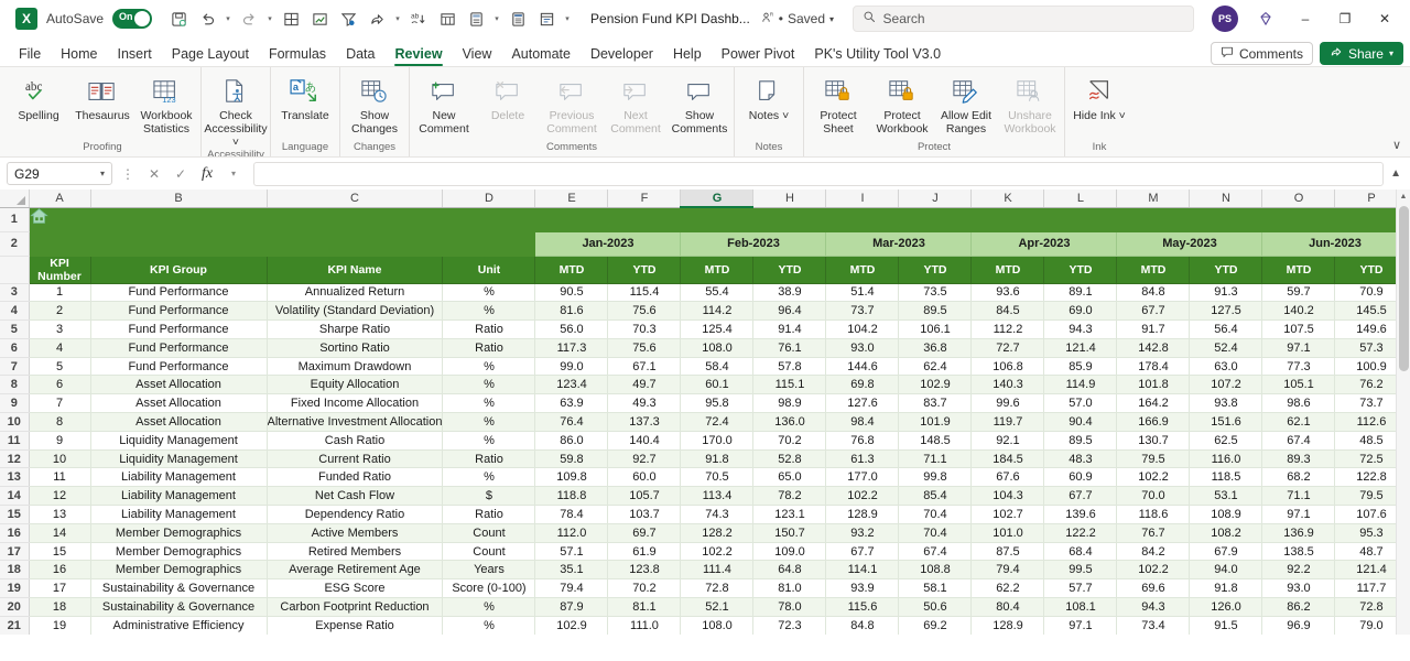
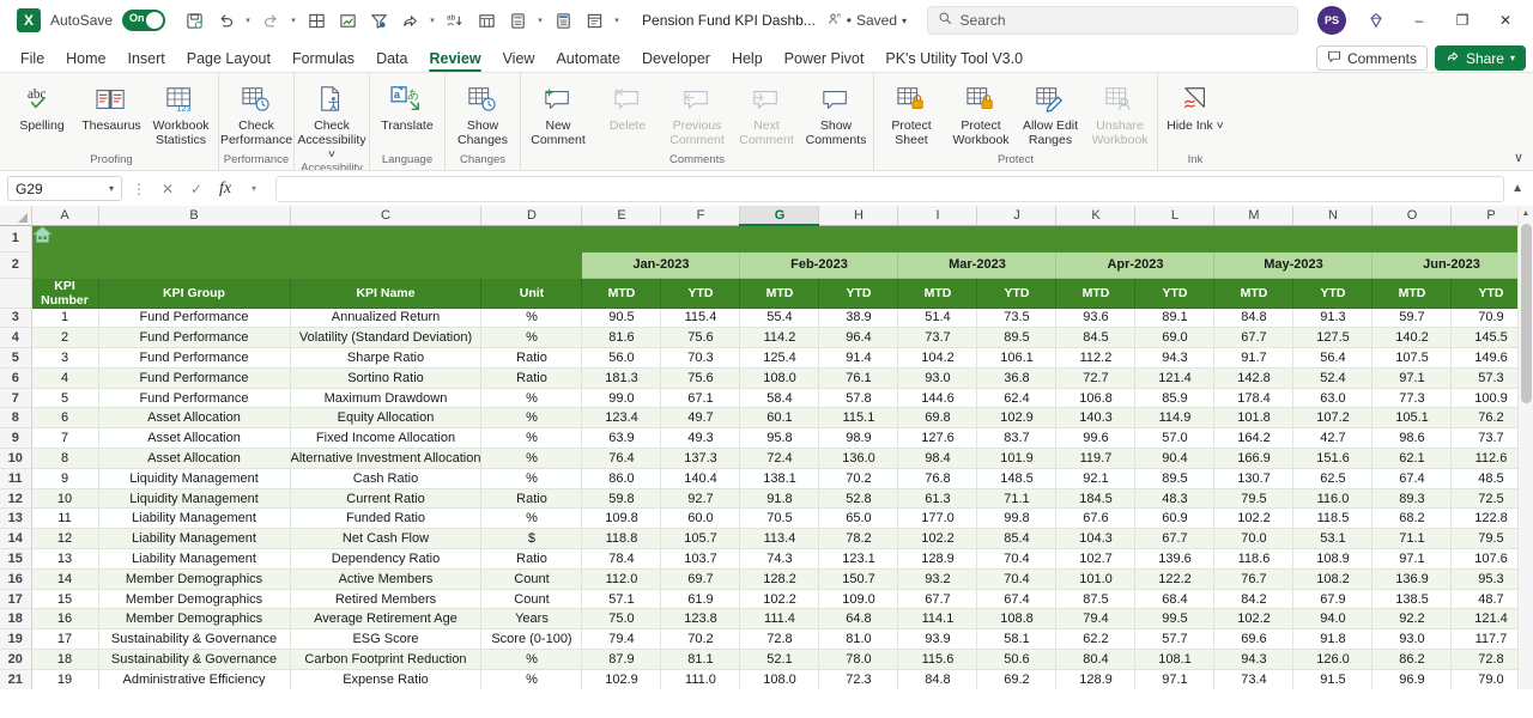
  X
  AutoSave
  On
  Pension Fund KPI Dashb...
  •
  Saved
  ▾
  Search
  PS
  –
  ❐
  ✕
  File
  Home
  Insert
  Page Layout
  Formulas
  Data
  Review
  View
  Automate
  Developer
  Help
  Power Pivot
  PK's Utility Tool V3.0
  Comments
  Share
  ▾
  abc
  Spelling
  Thesaurus
  123
  Workbook Statistics
  Proofing
+ Check Performance
+ Performance
  Check Accessibility ˅
  Accessibility
  a
  あ
  Translate
  Language
  Show Changes
  Changes
  New Comment
  Delete
  Previous Comment
  Next Comment
  Show Comments
  Comments
- Notes ˅
- Notes
  Protect Sheet
  Protect Workbook
  Allow Edit Ranges
  Unshare Workbook
  Protect
  Hide Ink ˅
  Ink
  ∨
  G29
  ▾
  ⋮
  ✕
  ✓
  fx
  ▾
  ▲
  	A	B	C	D	E	F	G	H	I	J	K	L	M	N	O	P
  1
  2					Jan-2023	Feb-2023	Mar-2023	Apr-2023	May-2023	Jun-2023
  	KPI Number	KPI Group	KPI Name	Unit	MTD	YTD	MTD	YTD	MTD	YTD	MTD	YTD	MTD	YTD	MTD	YTD
  3	1	Fund Performance	Annualized Return	%	90.5	115.4	55.4	38.9	51.4	73.5	93.6	89.1	84.8	91.3	59.7	70.9
  4	2	Fund Performance	Volatility (Standard Deviation)	%	81.6	75.6	114.2	96.4	73.7	89.5	84.5	69.0	67.7	127.5	140.2	145.5
  5	3	Fund Performance	Sharpe Ratio	Ratio	56.0	70.3	125.4	91.4	104.2	106.1	112.2	94.3	91.7	56.4	107.5	149.6
- 6	4	Fund Performance	Sortino Ratio	Ratio	117.3	75.6	108.0	76.1	93.0	36.8	72.7	121.4	142.8	52.4	97.1	57.3
+ 6	4	Fund Performance	Sortino Ratio	Ratio	181.3	75.6	108.0	76.1	93.0	36.8	72.7	121.4	142.8	52.4	97.1	57.3
  7	5	Fund Performance	Maximum Drawdown	%	99.0	67.1	58.4	57.8	144.6	62.4	106.8	85.9	178.4	63.0	77.3	100.9
  8	6	Asset Allocation	Equity Allocation	%	123.4	49.7	60.1	115.1	69.8	102.9	140.3	114.9	101.8	107.2	105.1	76.2
- 9	7	Asset Allocation	Fixed Income Allocation	%	63.9	49.3	95.8	98.9	127.6	83.7	99.6	57.0	164.2	93.8	98.6	73.7
+ 9	7	Asset Allocation	Fixed Income Allocation	%	63.9	49.3	95.8	98.9	127.6	83.7	99.6	57.0	164.2	42.7	98.6	73.7
  10	8	Asset Allocation	Alternative Investment Allocation	%	76.4	137.3	72.4	136.0	98.4	101.9	119.7	90.4	166.9	151.6	62.1	112.6
- 11	9	Liquidity Management	Cash Ratio	%	86.0	140.4	170.0	70.2	76.8	148.5	92.1	89.5	130.7	62.5	67.4	48.5
+ 11	9	Liquidity Management	Cash Ratio	%	86.0	140.4	138.1	70.2	76.8	148.5	92.1	89.5	130.7	62.5	67.4	48.5
  12	10	Liquidity Management	Current Ratio	Ratio	59.8	92.7	91.8	52.8	61.3	71.1	184.5	48.3	79.5	116.0	89.3	72.5
  13	11	Liability Management	Funded Ratio	%	109.8	60.0	70.5	65.0	177.0	99.8	67.6	60.9	102.2	118.5	68.2	122.8
  14	12	Liability Management	Net Cash Flow	$	118.8	105.7	113.4	78.2	102.2	85.4	104.3	67.7	70.0	53.1	71.1	79.5
  15	13	Liability Management	Dependency Ratio	Ratio	78.4	103.7	74.3	123.1	128.9	70.4	102.7	139.6	118.6	108.9	97.1	107.6
  16	14	Member Demographics	Active Members	Count	112.0	69.7	128.2	150.7	93.2	70.4	101.0	122.2	76.7	108.2	136.9	95.3
  17	15	Member Demographics	Retired Members	Count	57.1	61.9	102.2	109.0	67.7	67.4	87.5	68.4	84.2	67.9	138.5	48.7
- 18	16	Member Demographics	Average Retirement Age	Years	35.1	123.8	111.4	64.8	114.1	108.8	79.4	99.5	102.2	94.0	92.2	121.4
+ 18	16	Member Demographics	Average Retirement Age	Years	75.0	123.8	111.4	64.8	114.1	108.8	79.4	99.5	102.2	94.0	92.2	121.4
  19	17	Sustainability & Governance	ESG Score	Score (0-100)	79.4	70.2	72.8	81.0	93.9	58.1	62.2	57.7	69.6	91.8	93.0	117.7
  20	18	Sustainability & Governance	Carbon Footprint Reduction	%	87.9	81.1	52.1	78.0	115.6	50.6	80.4	108.1	94.3	126.0	86.2	72.8
  21	19	Administrative Efficiency	Expense Ratio	%	102.9	111.0	108.0	72.3	84.8	69.2	128.9	97.1	73.4	91.5	96.9	79.0
